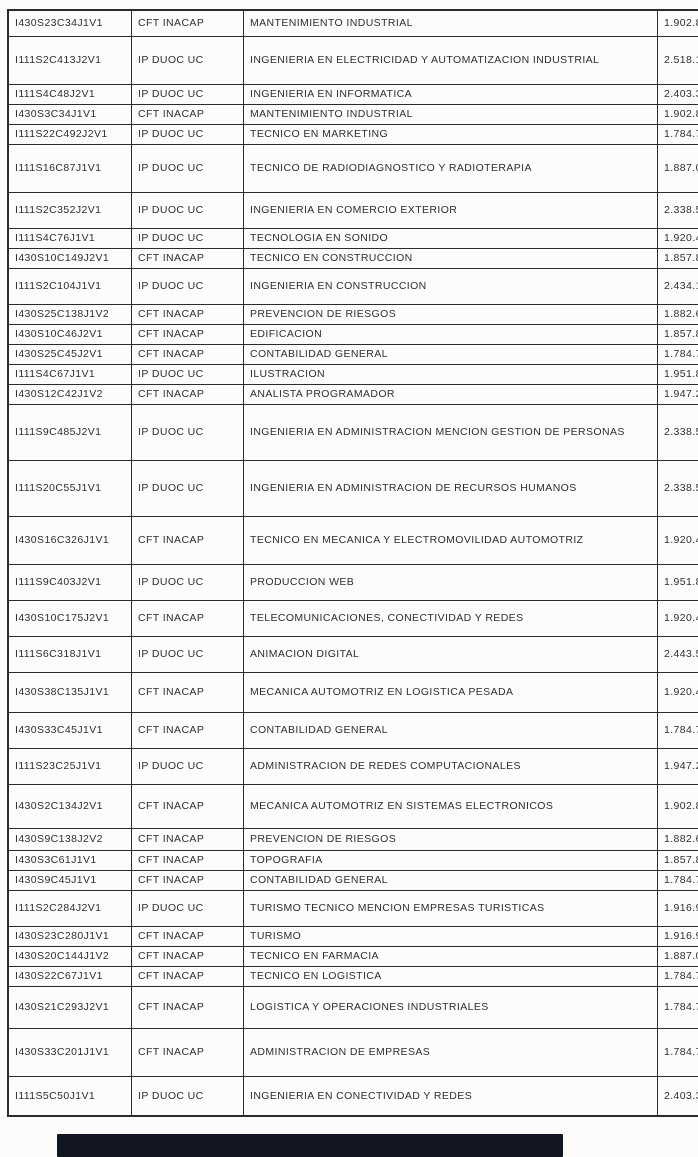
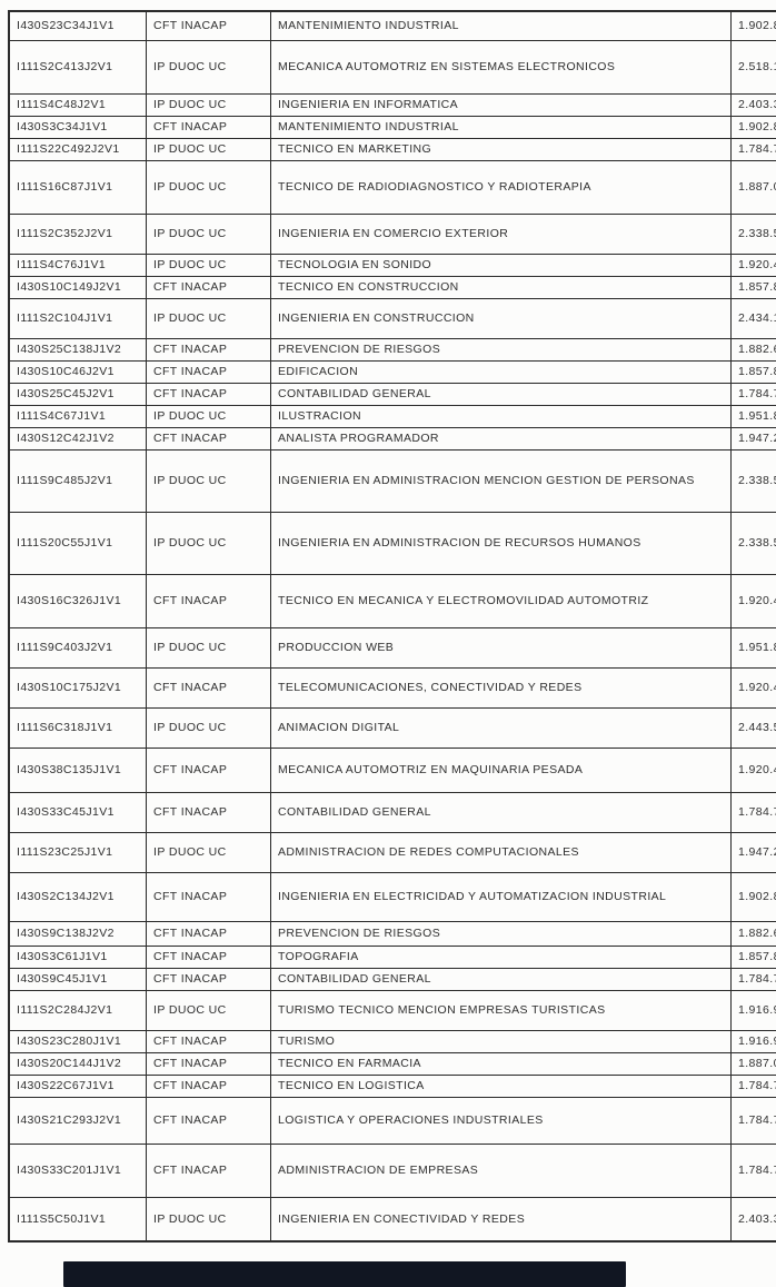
  I430S23C34J1V1	CFT INACAP	MANTENIMIENTO INDUSTRIAL	1.902.
- I111S2C413J2V1	IP DUOC UC	INGENIERIA EN ELECTRICIDAD Y AUTOMATIZACION INDUSTRIAL	2.518.
+ I111S2C413J2V1	IP DUOC UC	MECANICA AUTOMOTRIZ EN SISTEMAS ELECTRONICOS	2.518.
  I111S4C48J2V1	IP DUOC UC	INGENIERIA EN INFORMATICA	2.403.
  I430S3C34J1V1	CFT INACAP	MANTENIMIENTO INDUSTRIAL	1.902.
  I111S22C492J2V1	IP DUOC UC	TECNICO EN MARKETING	1.784.
  I111S16C87J1V1	IP DUOC UC	TECNICO DE RADIODIAGNOSTICO Y RADIOTERAPIA	1.887.
  I111S2C352J2V1	IP DUOC UC	INGENIERIA EN COMERCIO EXTERIOR	2.338.
  I111S4C76J1V1	IP DUOC UC	TECNOLOGIA EN SONIDO	1.920.
  I430S10C149J2V1	CFT INACAP	TECNICO EN CONSTRUCCION	1.857.
  I111S2C104J1V1	IP DUOC UC	INGENIERIA EN CONSTRUCCION	2.434.
  I430S25C138J1V2	CFT INACAP	PREVENCION DE RIESGOS	1.882.
  I430S10C46J2V1	CFT INACAP	EDIFICACION	1.857.
  I430S25C45J2V1	CFT INACAP	CONTABILIDAD GENERAL	1.784.
  I111S4C67J1V1	IP DUOC UC	ILUSTRACION	1.951.
  I430S12C42J1V2	CFT INACAP	ANALISTA PROGRAMADOR	1.947.
  I111S9C485J2V1	IP DUOC UC	INGENIERIA EN ADMINISTRACION MENCION GESTION DE PERSONAS	2.338.
  I111S20C55J1V1	IP DUOC UC	INGENIERIA EN ADMINISTRACION DE RECURSOS HUMANOS	2.338.
  I430S16C326J1V1	CFT INACAP	TECNICO EN MECANICA Y ELECTROMOVILIDAD AUTOMOTRIZ	1.920.
  I111S9C403J2V1	IP DUOC UC	PRODUCCION WEB	1.951.
  I430S10C175J2V1	CFT INACAP	TELECOMUNICACIONES, CONECTIVIDAD Y REDES	1.920.
  I111S6C318J1V1	IP DUOC UC	ANIMACION DIGITAL	2.443.
- I430S38C135J1V1	CFT INACAP	MECANICA AUTOMOTRIZ EN LOGISTICA PESADA	1.920.
+ I430S38C135J1V1	CFT INACAP	MECANICA AUTOMOTRIZ EN MAQUINARIA PESADA	1.920.
  I430S33C45J1V1	CFT INACAP	CONTABILIDAD GENERAL	1.784.
  I111S23C25J1V1	IP DUOC UC	ADMINISTRACION DE REDES COMPUTACIONALES	1.947.
- I430S2C134J2V1	CFT INACAP	MECANICA AUTOMOTRIZ EN SISTEMAS ELECTRONICOS	1.902.
+ I430S2C134J2V1	CFT INACAP	INGENIERIA EN ELECTRICIDAD Y AUTOMATIZACION INDUSTRIAL	1.902.
  I430S9C138J2V2	CFT INACAP	PREVENCION DE RIESGOS	1.882.
  I430S3C61J1V1	CFT INACAP	TOPOGRAFIA	1.857.
  I430S9C45J1V1	CFT INACAP	CONTABILIDAD GENERAL	1.784.
  I111S2C284J2V1	IP DUOC UC	TURISMO TECNICO MENCION EMPRESAS TURISTICAS	1.916.
  I430S23C280J1V1	CFT INACAP	TURISMO	1.916.
  I430S20C144J1V2	CFT INACAP	TECNICO EN FARMACIA	1.887.
  I430S22C67J1V1	CFT INACAP	TECNICO EN LOGISTICA	1.784.
  I430S21C293J2V1	CFT INACAP	LOGISTICA Y OPERACIONES INDUSTRIALES	1.784.
  I430S33C201J1V1	CFT INACAP	ADMINISTRACION DE EMPRESAS	1.784.
  I111S5C50J1V1	IP DUOC UC	INGENIERIA EN CONECTIVIDAD Y REDES	2.403.
